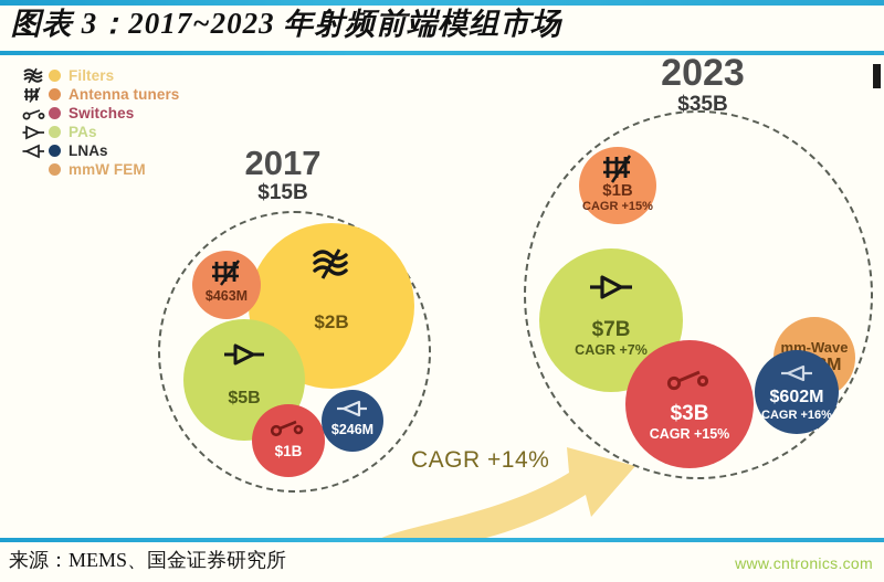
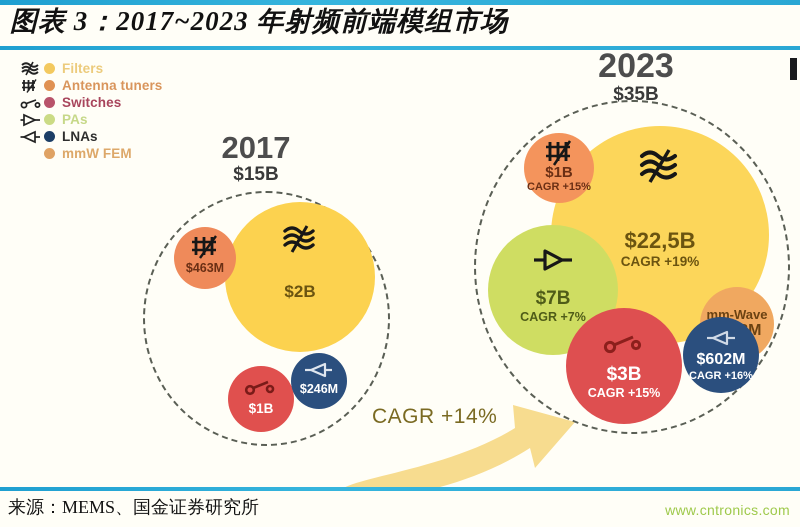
  图表 3：2017~2023 年射频前端模组市场
  Filters
  Antenna tuners
  Switches
  PAs
  LNAs
  mmW FEM
  2017
  $15B
  2023
  $35B
  CAGR +14%
  $2B
- $5B
  $463M
  $1B
  $246M
+ $22,5B
+ CAGR +19%
  $7B
  CAGR +7%
  $1B
  CAGR +15%
  $3B
  CAGR +15%
  mm-Wave
  $602M
  CAGR +16%
  来源：MEMS、国金证券研究所
  www.cntronics.com
